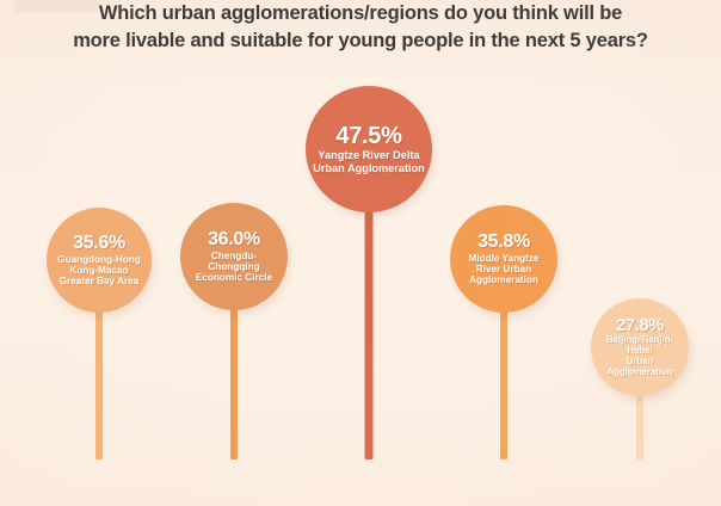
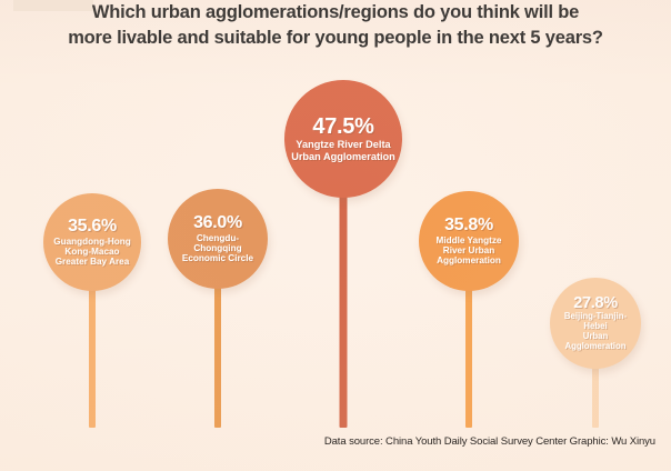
+ Data source: China Youth Daily Social Survey Center Graphic: Wu Xinyu
